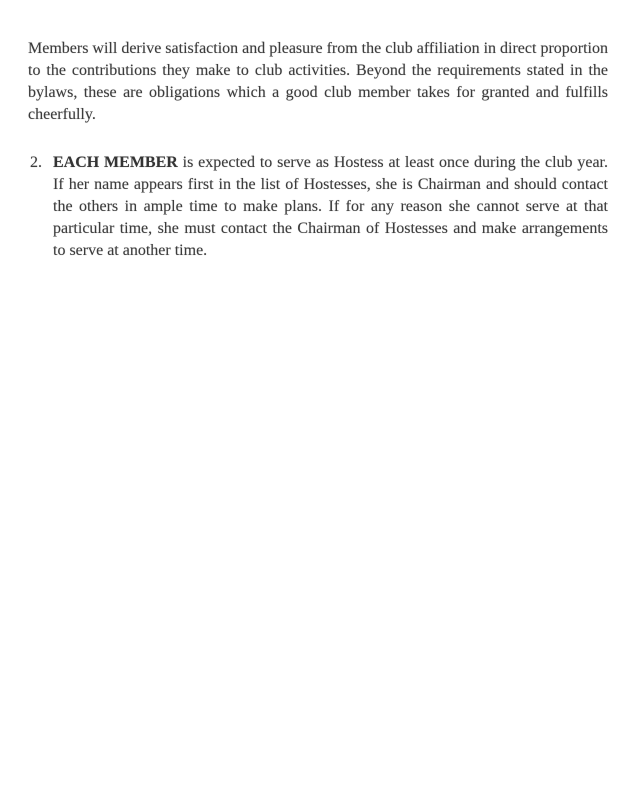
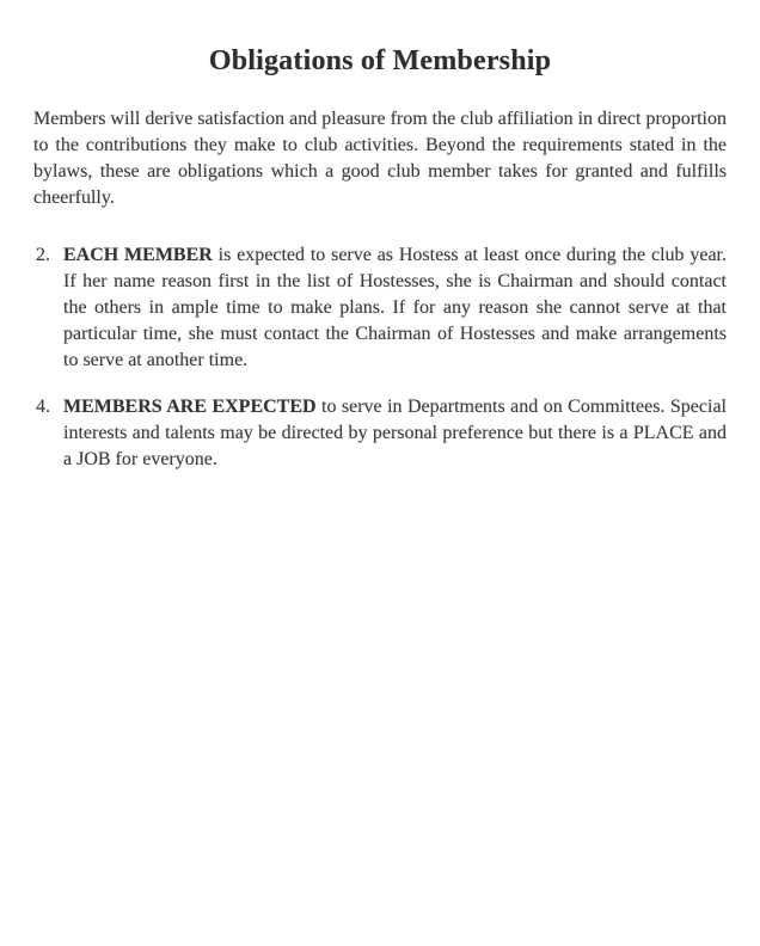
+ Obligations of Membership
  Members will derive satisfaction and pleasure from the club affiliation in direct proportion to the contributions they make to club activities. Beyond the requirements stated in the bylaws, these are obligations which a good club member takes for granted and fulfills cheerfully.
  2.
- EACH MEMBER is expected to serve as Hostess at least once during the club year. If her name appears first in the list of Hostesses, she is Chairman and should contact the others in ample time to make plans. If for any reason she cannot serve at that particular time, she must contact the Chairman of Hostesses and make arrangements to serve at another time.
+ EACH MEMBER is expected to serve as Hostess at least once during the club year. If her name reason first in the list of Hostesses, she is Chairman and should contact the others in ample time to make plans. If for any reason she cannot serve at that particular time, she must contact the Chairman of Hostesses and make arrangements to serve at another time.
+ 4.
+ MEMBERS ARE EXPECTED to serve in Departments and on Committees. Special interests and talents may be directed by personal preference but there is a PLACE and a JOB for everyone.
